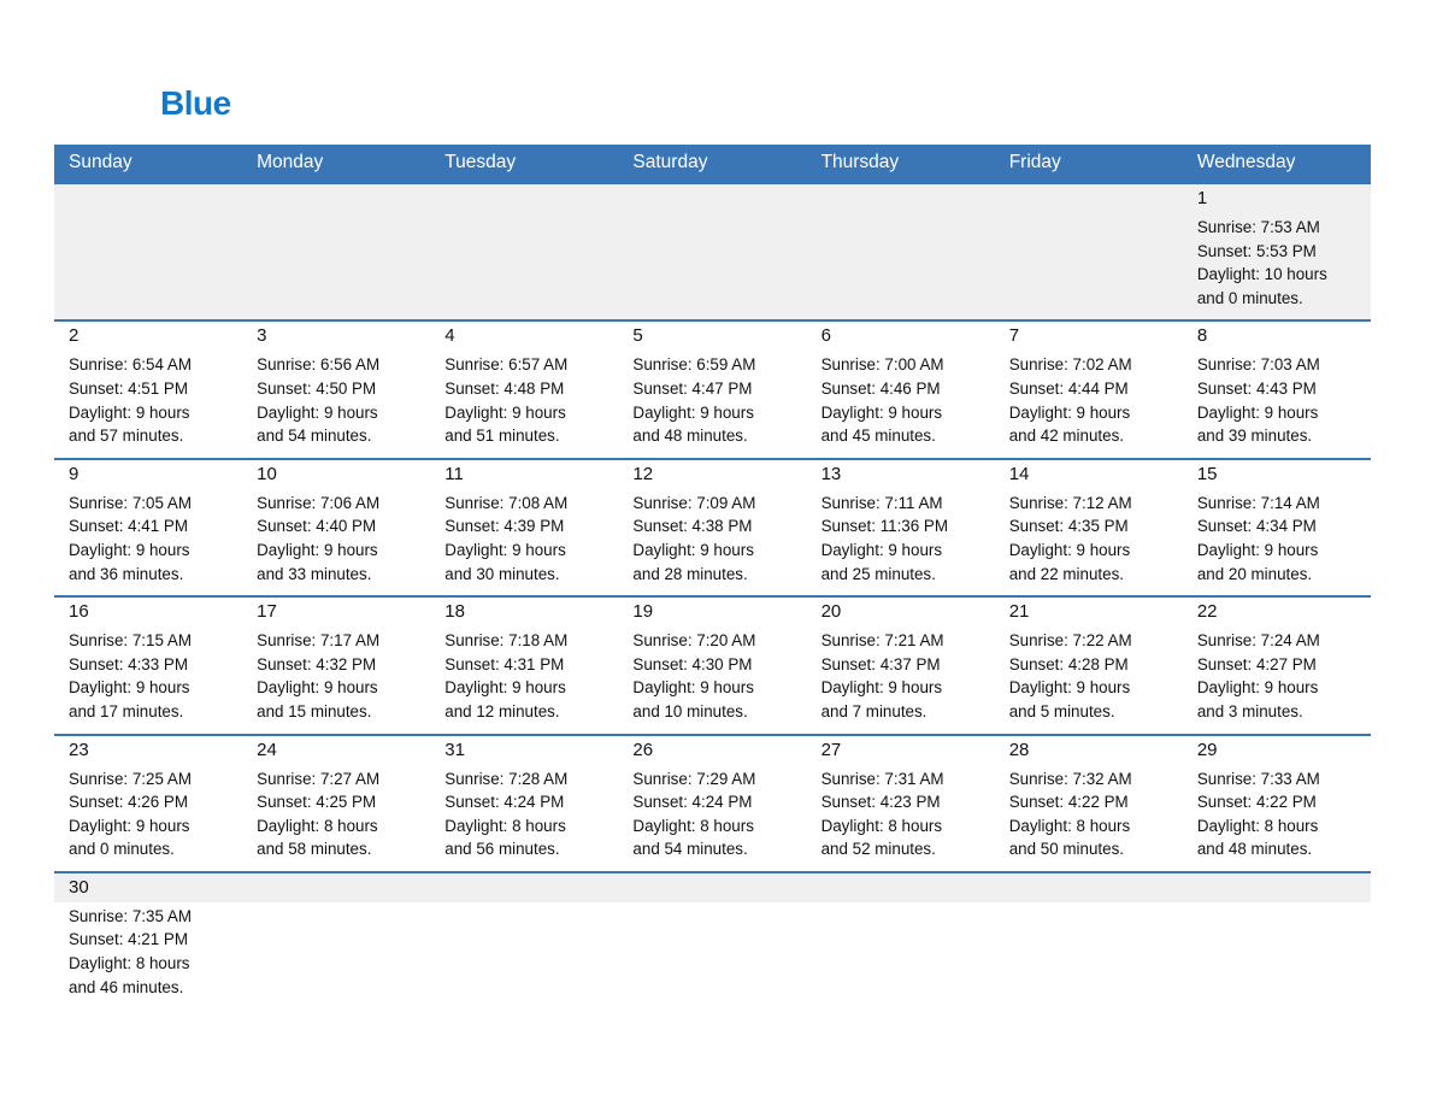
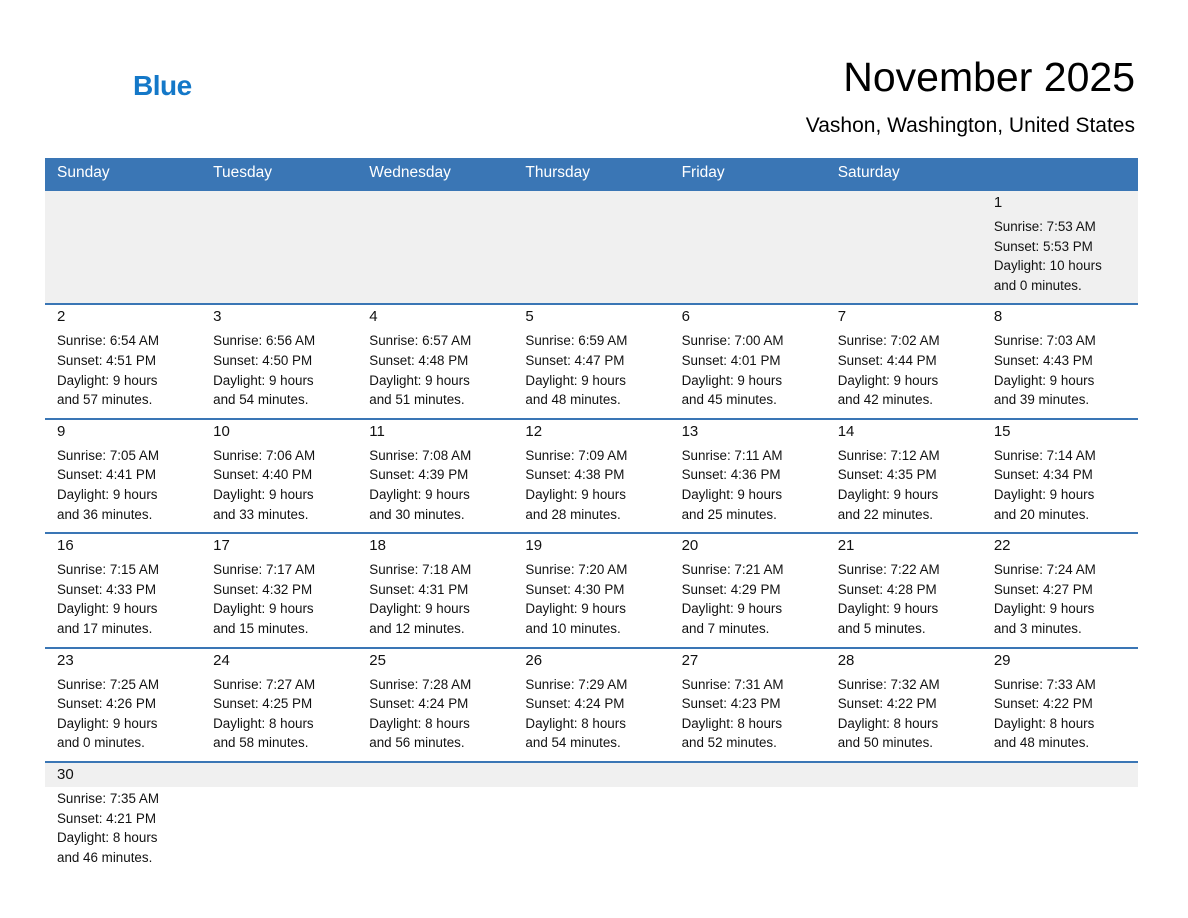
  Blue
+ November 2025
+ Vashon, Washington, United States
  Sunday
- Monday
  Tuesday
- Saturday
+ Wednesday
  Thursday
  Friday
- Wednesday
+ Saturday
  1
  Sunrise: 7:53 AM
  Sunset: 5:53 PM
  Daylight: 10 hours
  and 0 minutes.
  2
  Sunrise: 6:54 AM
  Sunset: 4:51 PM
  Daylight: 9 hours
  and 57 minutes.
  3
  Sunrise: 6:56 AM
  Sunset: 4:50 PM
  Daylight: 9 hours
  and 54 minutes.
  4
  Sunrise: 6:57 AM
  Sunset: 4:48 PM
  Daylight: 9 hours
  and 51 minutes.
  5
  Sunrise: 6:59 AM
  Sunset: 4:47 PM
  Daylight: 9 hours
  and 48 minutes.
  6
  Sunrise: 7:00 AM
- Sunset: 4:46 PM
+ Sunset: 4:01 PM
  Daylight: 9 hours
  and 45 minutes.
  7
  Sunrise: 7:02 AM
  Sunset: 4:44 PM
  Daylight: 9 hours
  and 42 minutes.
  8
  Sunrise: 7:03 AM
  Sunset: 4:43 PM
  Daylight: 9 hours
  and 39 minutes.
  9
  Sunrise: 7:05 AM
  Sunset: 4:41 PM
  Daylight: 9 hours
  and 36 minutes.
  10
  Sunrise: 7:06 AM
  Sunset: 4:40 PM
  Daylight: 9 hours
  and 33 minutes.
  11
  Sunrise: 7:08 AM
  Sunset: 4:39 PM
  Daylight: 9 hours
  and 30 minutes.
  12
  Sunrise: 7:09 AM
  Sunset: 4:38 PM
  Daylight: 9 hours
  and 28 minutes.
  13
  Sunrise: 7:11 AM
- Sunset: 11:36 PM
+ Sunset: 4:36 PM
  Daylight: 9 hours
  and 25 minutes.
  14
  Sunrise: 7:12 AM
  Sunset: 4:35 PM
  Daylight: 9 hours
  and 22 minutes.
  15
  Sunrise: 7:14 AM
  Sunset: 4:34 PM
  Daylight: 9 hours
  and 20 minutes.
  16
  Sunrise: 7:15 AM
  Sunset: 4:33 PM
  Daylight: 9 hours
  and 17 minutes.
  17
  Sunrise: 7:17 AM
  Sunset: 4:32 PM
  Daylight: 9 hours
  and 15 minutes.
  18
  Sunrise: 7:18 AM
  Sunset: 4:31 PM
  Daylight: 9 hours
  and 12 minutes.
  19
  Sunrise: 7:20 AM
  Sunset: 4:30 PM
  Daylight: 9 hours
  and 10 minutes.
  20
  Sunrise: 7:21 AM
- Sunset: 4:37 PM
+ Sunset: 4:29 PM
  Daylight: 9 hours
  and 7 minutes.
  21
  Sunrise: 7:22 AM
  Sunset: 4:28 PM
  Daylight: 9 hours
  and 5 minutes.
  22
  Sunrise: 7:24 AM
  Sunset: 4:27 PM
  Daylight: 9 hours
  and 3 minutes.
  23
  Sunrise: 7:25 AM
  Sunset: 4:26 PM
  Daylight: 9 hours
  and 0 minutes.
  24
  Sunrise: 7:27 AM
  Sunset: 4:25 PM
  Daylight: 8 hours
  and 58 minutes.
- 31
+ 25
  Sunrise: 7:28 AM
  Sunset: 4:24 PM
  Daylight: 8 hours
  and 56 minutes.
  26
  Sunrise: 7:29 AM
  Sunset: 4:24 PM
  Daylight: 8 hours
  and 54 minutes.
  27
  Sunrise: 7:31 AM
  Sunset: 4:23 PM
  Daylight: 8 hours
  and 52 minutes.
  28
  Sunrise: 7:32 AM
  Sunset: 4:22 PM
  Daylight: 8 hours
  and 50 minutes.
  29
  Sunrise: 7:33 AM
  Sunset: 4:22 PM
  Daylight: 8 hours
  and 48 minutes.
  30
  Sunrise: 7:35 AM
  Sunset: 4:21 PM
  Daylight: 8 hours
  and 46 minutes.
